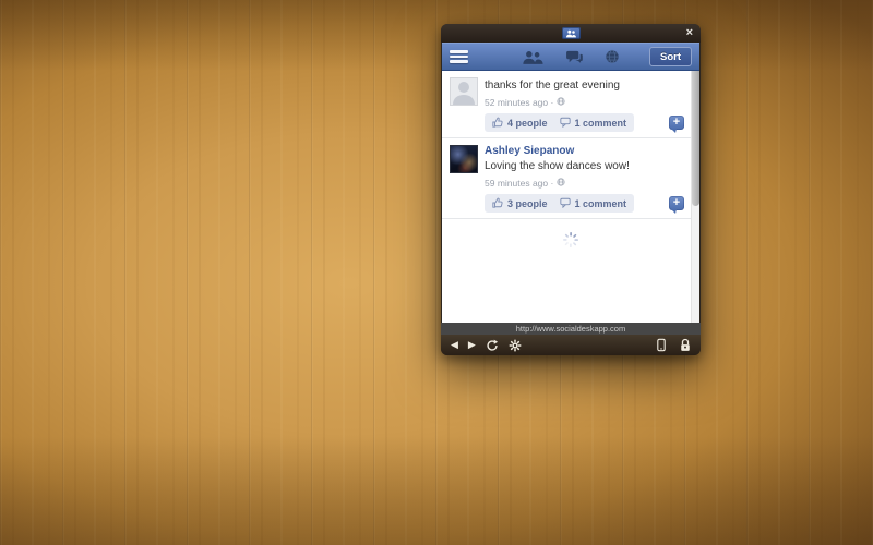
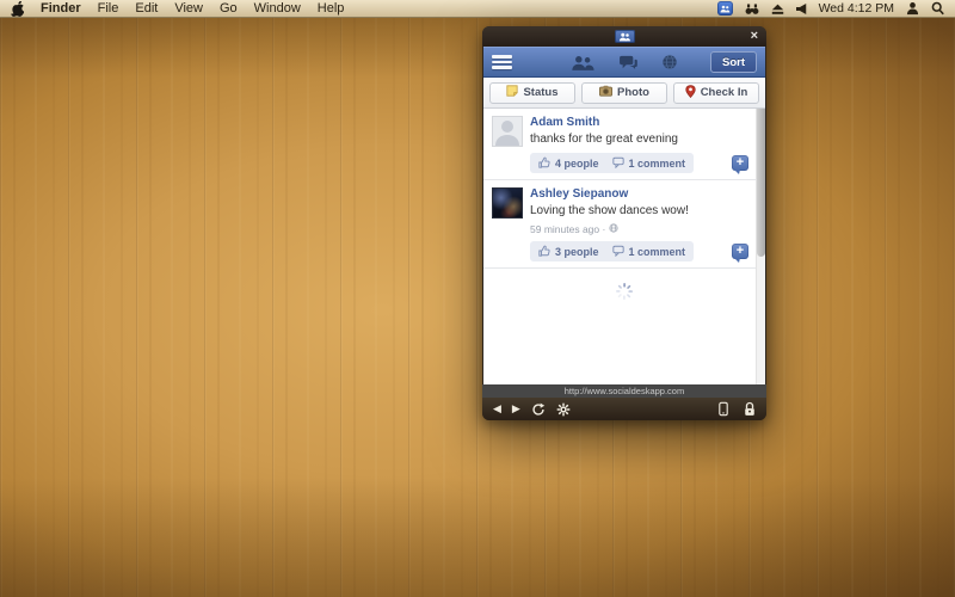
+ Finder
+ File
+ Edit
+ View
+ Go
+ Window
+ Help
+ Wed 4:12 PM
  ×
  Sort
+ Status
+ Photo
+ Check In
+ Adam Smith
  thanks for the great evening
- 52 minutes ago ·
  4 people
  1 comment
  +
  Ashley Siepanow
  Loving the show dances wow!
  59 minutes ago ·
  3 people
  1 comment
  +
  http://www.socialdeskapp.com
  ◀
  ▶
